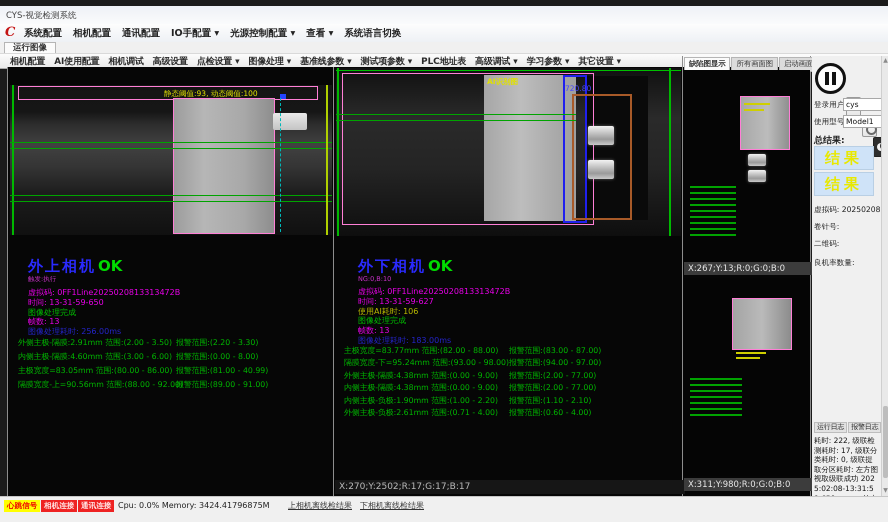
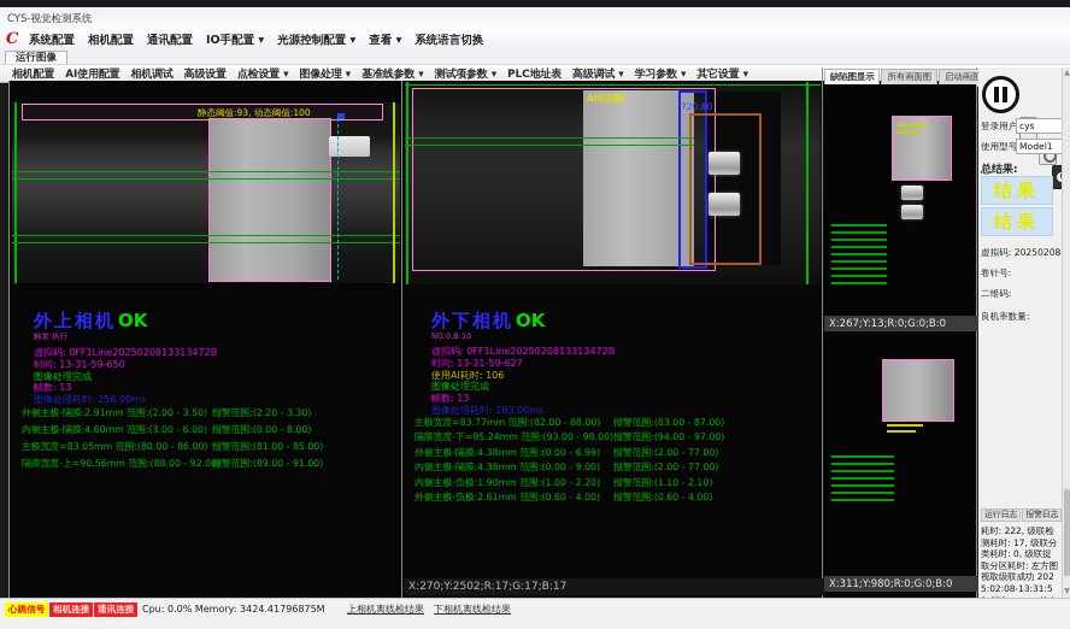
  CYS-视觉检测系统
  C
  系统配置
  相机配置
  通讯配置
  IO手配置 ▾
  光源控制配置 ▾
  查看 ▾
  系统语言切换
  运行图像
  相机配置
  AI使用配置
  相机调试
  高级设置
  点检设置 ▾
  图像处理 ▾
  基准线参数 ▾
  测试项参数 ▾
  PLC地址表
  高级调试 ▾
  学习参数 ▾
  其它设置 ▾
  静态阈值:93, 动态阈值:100
  外上相机OK
  触发:执行
  虚拟码: 0FF1Line2025020813313472B
  时间: 13-31-59-650
  图像处理完成
  帧数: 13
  图像处理耗时: 256.00ms
  外侧主极-隔膜:2.91mm 范围:(2.00 - 3.50)
  报警范围:(2.20 - 3.30)
  内侧主极-隔膜:4.60mm 范围:(3.00 - 6.00)
  报警范围:(0.00 - 8.00)
  主极宽度=83.05mm 范围:(80.00 - 86.00)
- 报警范围:(81.00 - 40.99)
+ 报警范围:(81.00 - 85.00)
  隔膜宽度-上=90.56mm 范围:(88.00 - 92.00)
  报警范围:(89.00 - 91.00)
  AI识别图
  720.80
  外下相机OK
  NG:0,B:10
  虚拟码: 0FF1Line2025020813313472B
  时间: 13-31-59-627
  使用AI耗时: 106
  图像处理完成
  帧数: 13
  图像处理耗时: 183.00ms
  主极宽度=83.77mm 范围:(82.00 - 88.00)
  报警范围:(83.00 - 87.00)
  隔膜宽度-下=95.24mm 范围:(93.00 - 98.00)
  报警范围:(94.00 - 97.00)
- 外侧主极-隔膜:4.38mm 范围:(0.00 - 9.00)
+ 外侧主极-隔膜:4.38mm 范围:(0.00 - 6.99)
  报警范围:(2.00 - 77.00)
  内侧主极-隔膜:4.38mm 范围:(0.00 - 9.00)
  报警范围:(2.00 - 77.00)
  内侧主极-负极:1.90mm 范围:(1.00 - 2.20)
  报警范围:(1.10 - 2.10)
- 外侧主极-负极:2.61mm 范围:(0.71 - 4.00)
+ 外侧主极-负极:2.61mm 范围:(0.60 - 4.00)
  报警范围:(0.60 - 4.00)
  X:270;Y:2502;R:17;G:17;B:17
  缺陷图显示
  所有画面图
  启动画面
  X:267;Y:13;R:0;G:0;B:0
  X:311;Y:980;R:0;G:0;B:0
  登录用户
  cys
  使用型号
  Model1
  总结果:
  结果
  结果
  虚拟码: 20250208
  卷针号:
  二维码:
  良机率数量:
  运行日志
  报警日志
  心跳信号
  相机连接
  通讯连接
  Cpu: 0.0% Memory: 3424.41796875M
  上相机离线检结果
  下相机离线检结果
